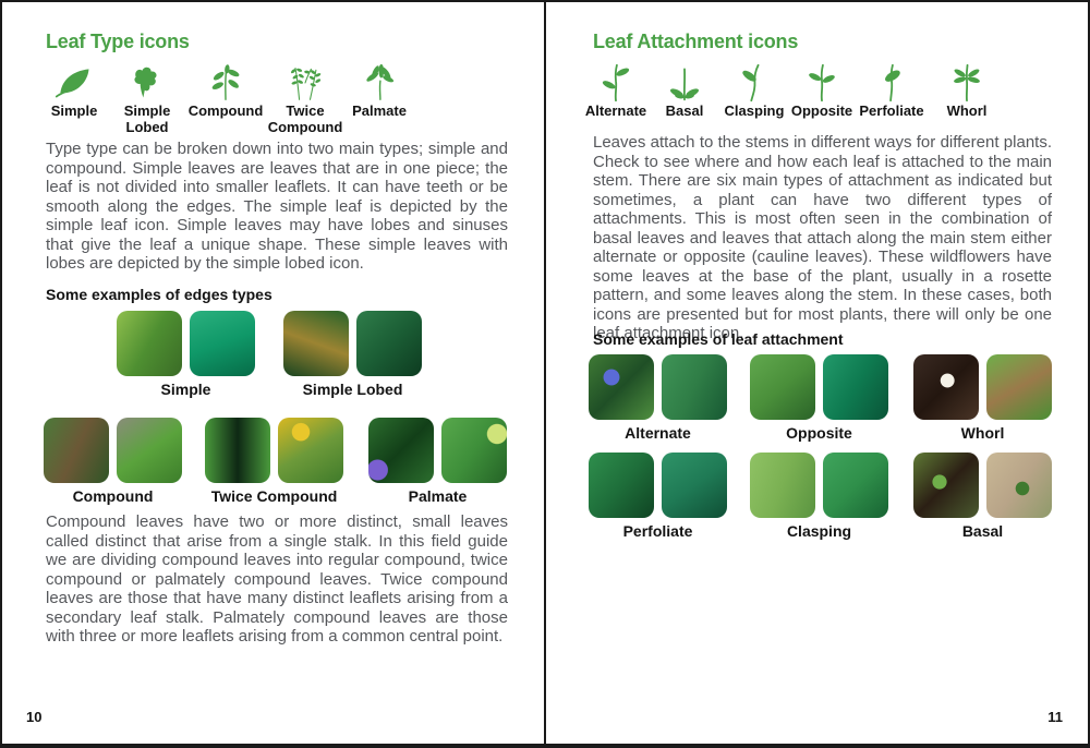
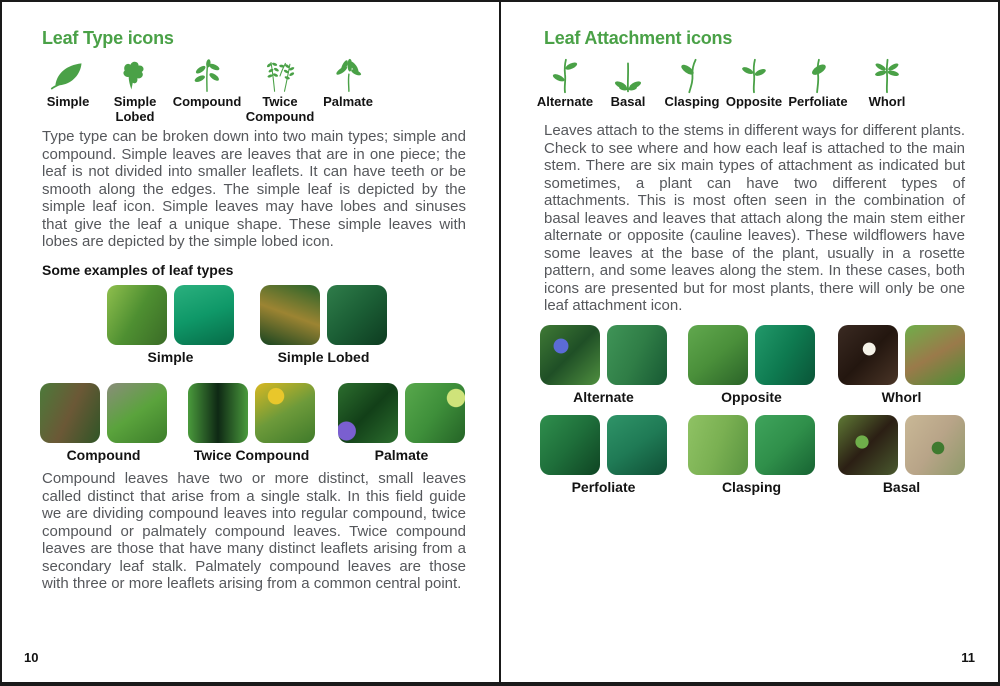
  Leaf Type icons
  Simple
  Simple Lobed
  Compound
  Twice Compound
  Palmate
  Type type can be broken down into two main types; simple and compound. Simple leaves are leaves that are in one piece; the leaf is not divided into smaller leaflets. It can have teeth or be smooth along the edges. The simple leaf is depicted by the simple leaf icon. Simple leaves may have lobes and sinuses that give the leaf a unique shape. These simple leaves with lobes are depicted by the simple lobed icon.
- Some examples of edges types
+ Some examples of leaf types
  Simple
  Simple Lobed
  Compound
  Twice Compound
  Palmate
  Compound leaves have two or more distinct, small leaves called distinct that arise from a single stalk. In this field guide we are dividing compound leaves into regular compound, twice compound or palmately compound leaves. Twice compound leaves are those that have many distinct leaflets arising from a secondary leaf stalk. Palmately compound leaves are those with three or more leaflets arising from a common central point.
  10
  Leaf Attachment icons
  Alternate
  Basal
  Clasping
  Opposite
  Perfoliate
  Whorl
  Leaves attach to the stems in different ways for different plants. Check to see where and how each leaf is attached to the main stem. There are six main types of attachment as indicated but sometimes, a plant can have two different types of attachments. This is most often seen in the combination of basal leaves and leaves that attach along the main stem either alternate or opposite (cauline leaves). These wildflowers have some leaves at the base of the plant, usually in a rosette pattern, and some leaves along the stem. In these cases, both icons are presented but for most plants, there will only be one leaf attachment icon.
- Some examples of leaf attachment
  Alternate
  Opposite
  Whorl
  Perfoliate
  Clasping
  Basal
  11
